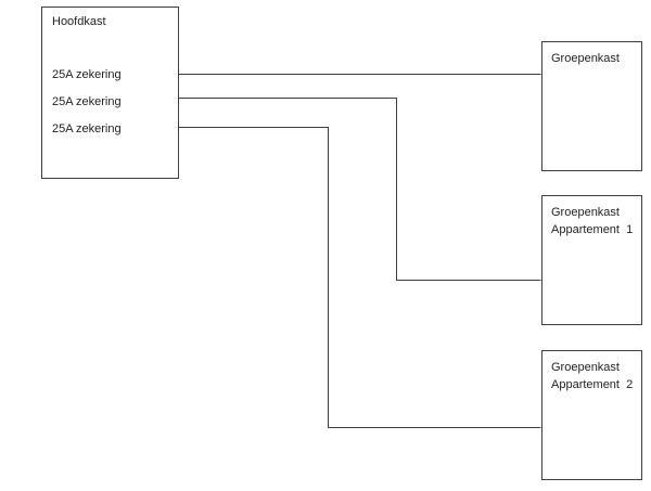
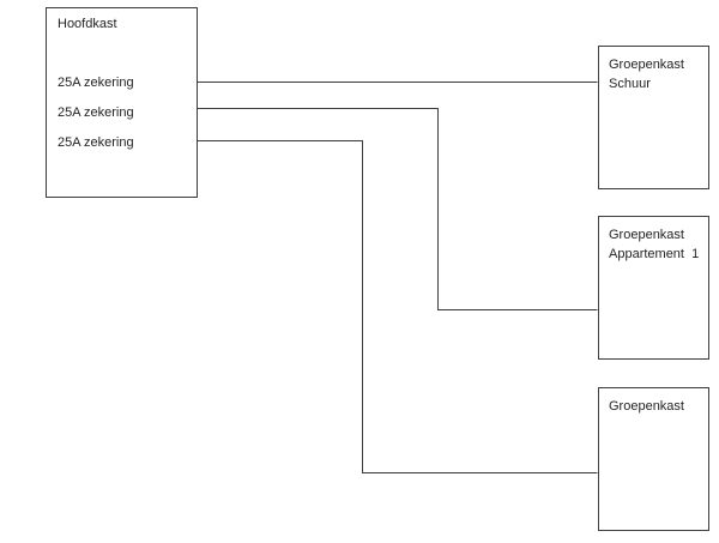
  Hoofdkast
  25A zekering
  25A zekering
  25A zekering
  Groepenkast
+ Schuur
  Groepenkast
  Appartement 1
  Groepenkast
- Appartement 2
